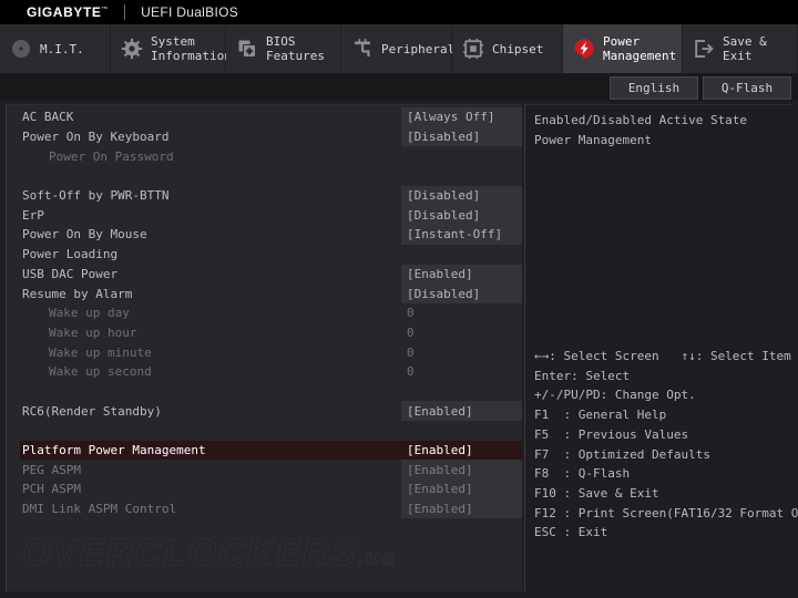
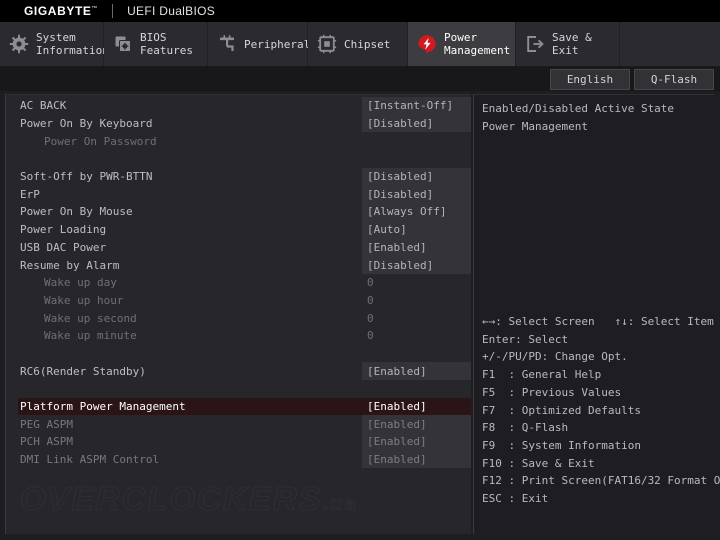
  GIGABYTE
  UEFI DualBIOS
- M.I.T.
  System
  Informatio
  BIOS
  Features
  Peripheral
  Chipset
  Power
  Management
  Save & Exit
  English
  Q-Flash
  AC BACK
- [Always Off]
+ [Instant-Off]
  Power On By Keyboard
  [Disabled]
  Power On Password
  Soft-Off by PWR-BTTN
  [Disabled]
  ErP
  [Disabled]
  Power On By Mouse
- [Instant-Off]
+ [Always Off]
  Power Loading
+ [Auto]
  USB DAC Power
  [Enabled]
  Resume by Alarm
  [Disabled]
  Wake up day
  0
  Wake up hour
  0
- Wake up minute
+ Wake up second
  0
- Wake up second
+ Wake up minute
  0
  RC6(Render Standby)
  [Enabled]
  Platform Power Management
  [Enabled]
  PEG ASPM
  [Enabled]
  PCH ASPM
  [Enabled]
  DMI Link ASPM Control
  [Enabled]
  Enabled/Disabled Active State Power Management
  ←→: Select Screen ↑↓: Select Item
  Enter: Select
  +/-/PU/PD: Change Opt.
  F1 : General Help
  F5 : Previous Values
  F7 : Optimized Defaults
  F8 : Q-Flash
+ F9 : System Information
  F10 : Save & Exit
  F12 : Print Screen(FAT16/32 Format O
  ESC : Exit
